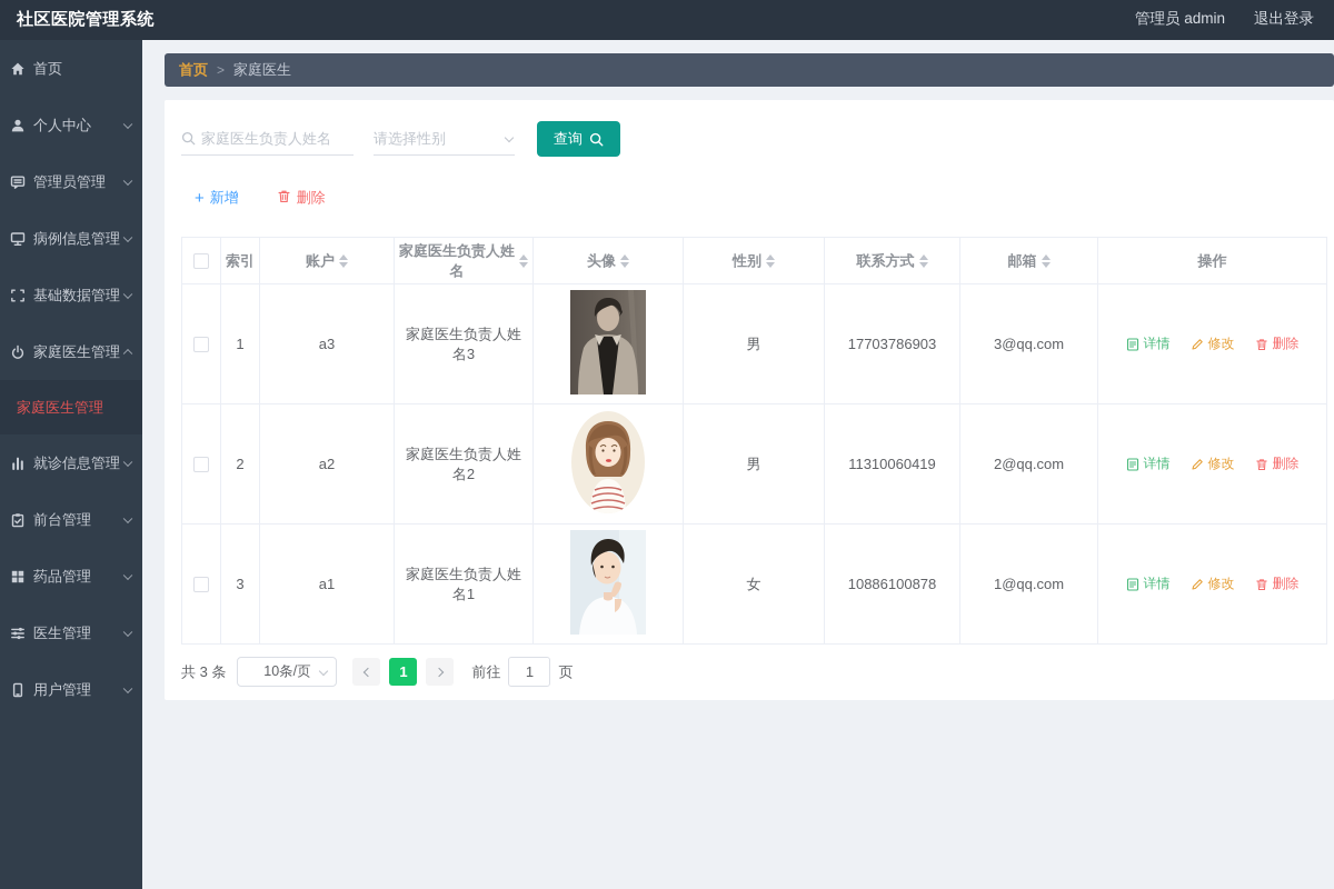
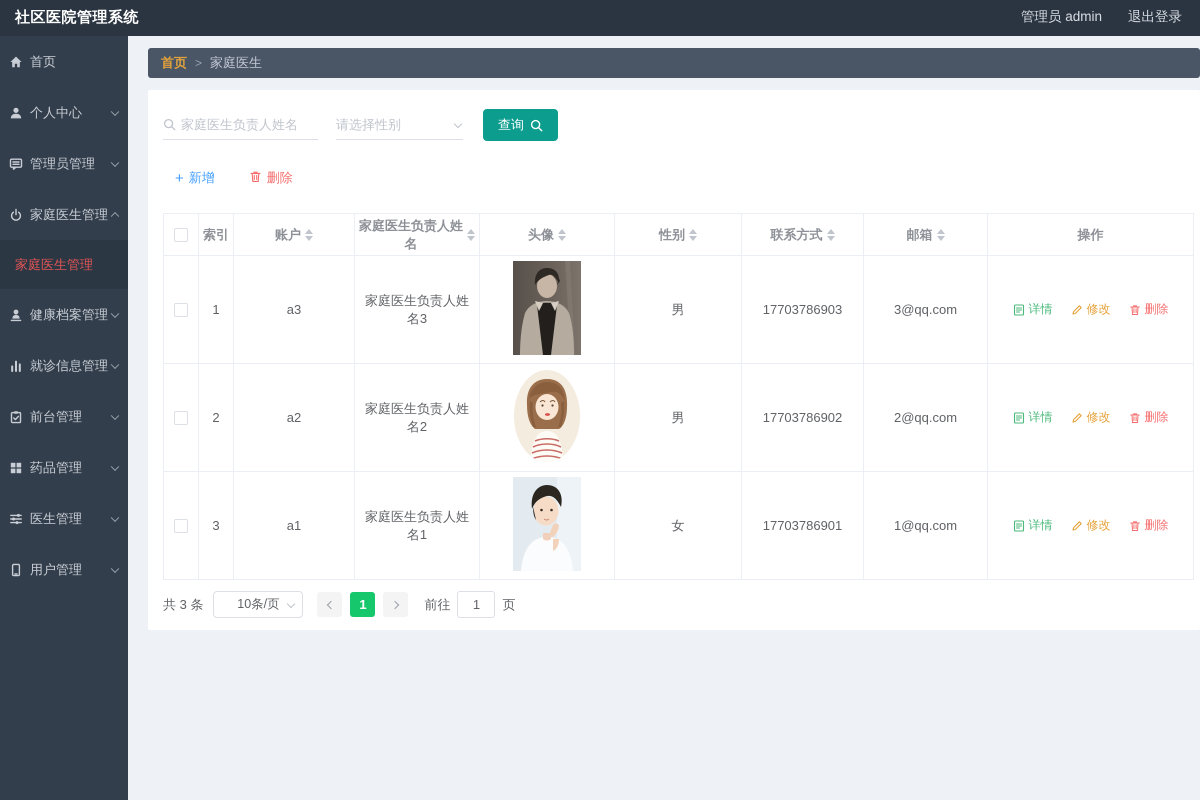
  社区医院管理系统
  管理员 admin
  退出登录
  首页
  个人中心
  管理员管理
- 病例信息管理
- 基础数据管理
  家庭医生管理
  家庭医生管理
+ 健康档案管理
  就诊信息管理
  前台管理
  药品管理
  医生管理
  用户管理
  首页
  >
  家庭医生
  家庭医生负责人姓名
  请选择性别
  查询
  +
  新增
  删除
  	索引	账户	家庭医生负责人姓名	头像	性别	联系方式	邮箱	操作
  	1	a3	家庭医生负责人姓名3		男	17703786903	3@qq.com	详情 修改 删除
- 	2	a2	家庭医生负责人姓名2		男	11310060419	2@qq.com	详情 修改 删除
+ 	2	a2	家庭医生负责人姓名2		男	17703786902	2@qq.com	详情 修改 删除
- 	3	a1	家庭医生负责人姓名1		女	10886100878	1@qq.com	详情 修改 删除
+ 	3	a1	家庭医生负责人姓名1		女	17703786901	1@qq.com	详情 修改 删除
  共 3 条
  10条/页
  1
  前往
  1
  页
